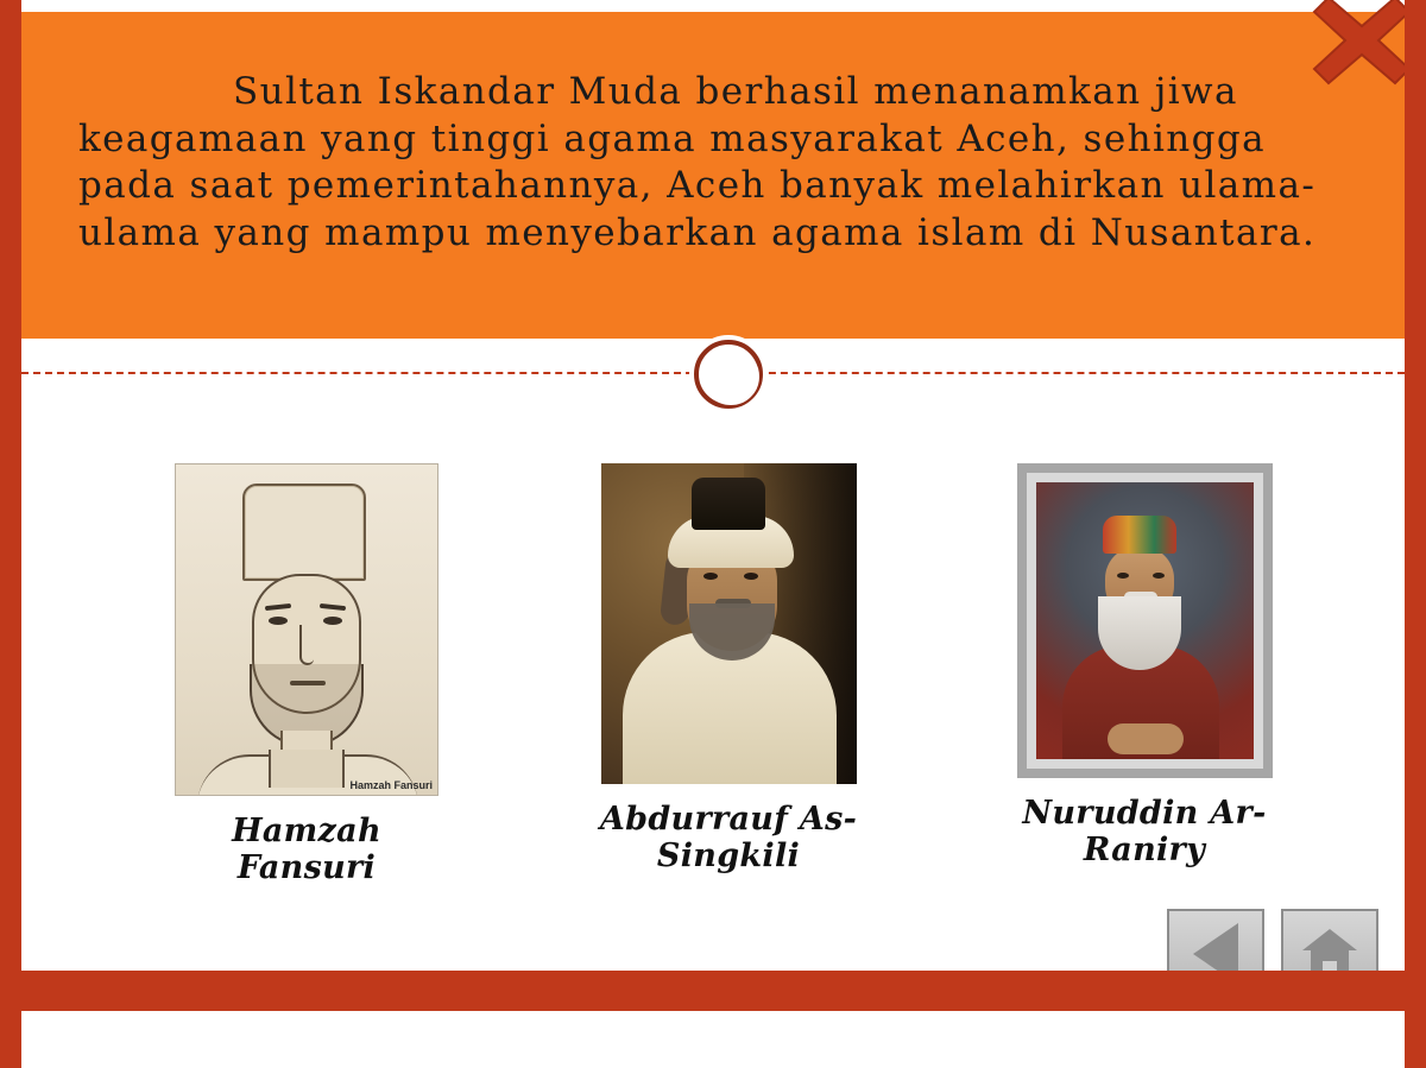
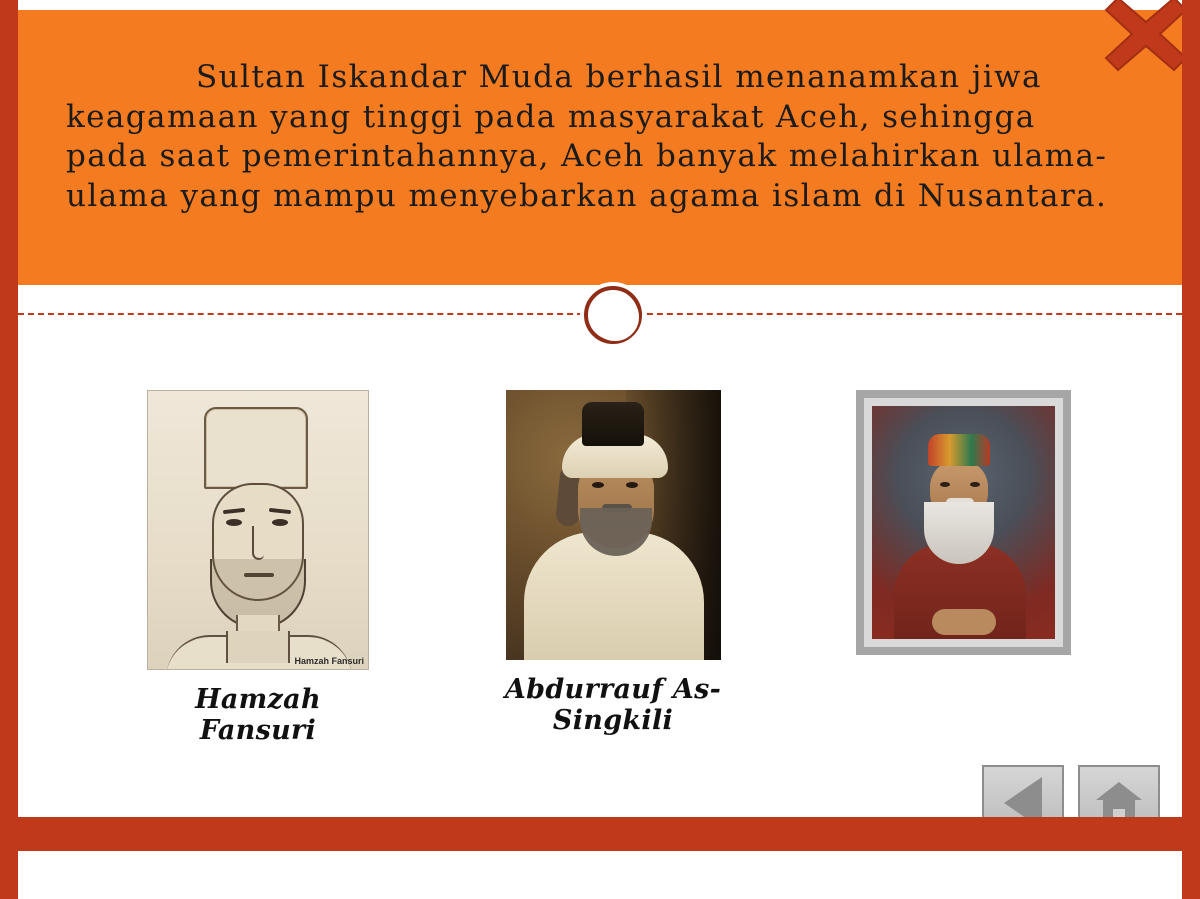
- Sultan Iskandar Muda berhasil menanamkan jiwa keagamaan yang tinggi agama masyarakat Aceh, sehingga pada saat pemerintahannya, Aceh banyak melahirkan ulama-ulama yang mampu menyebarkan agama islam di Nusantara.
+ Sultan Iskandar Muda berhasil menanamkan jiwa keagamaan yang tinggi pada masyarakat Aceh, sehingga pada saat pemerintahannya, Aceh banyak melahirkan ulama-ulama yang mampu menyebarkan agama islam di Nusantara.
  Hamzah Fansuri
  Hamzah Fansuri
  Abdurrauf As-Singkili
- Nuruddin Ar-Raniry
